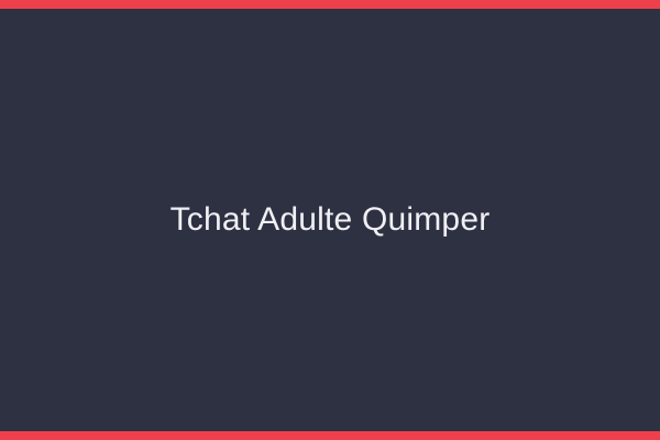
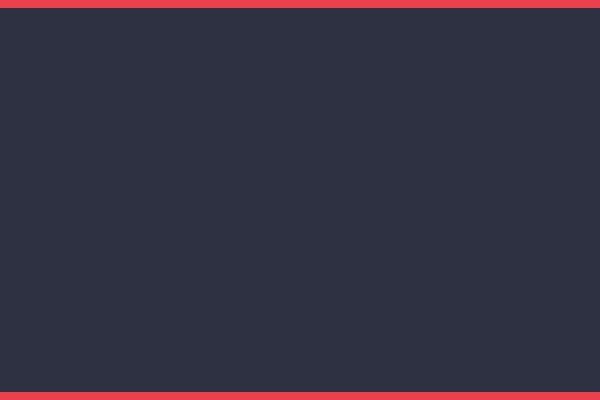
- Tchat Adulte Quimper
